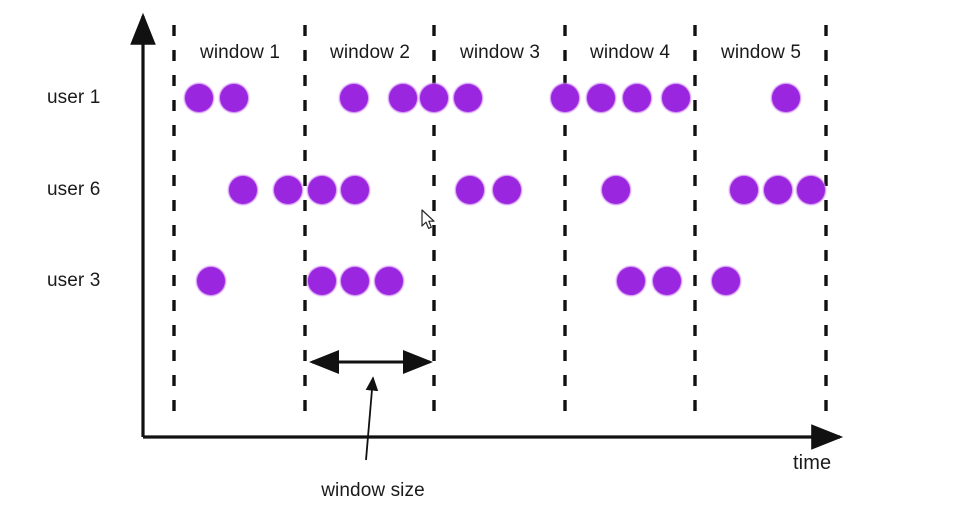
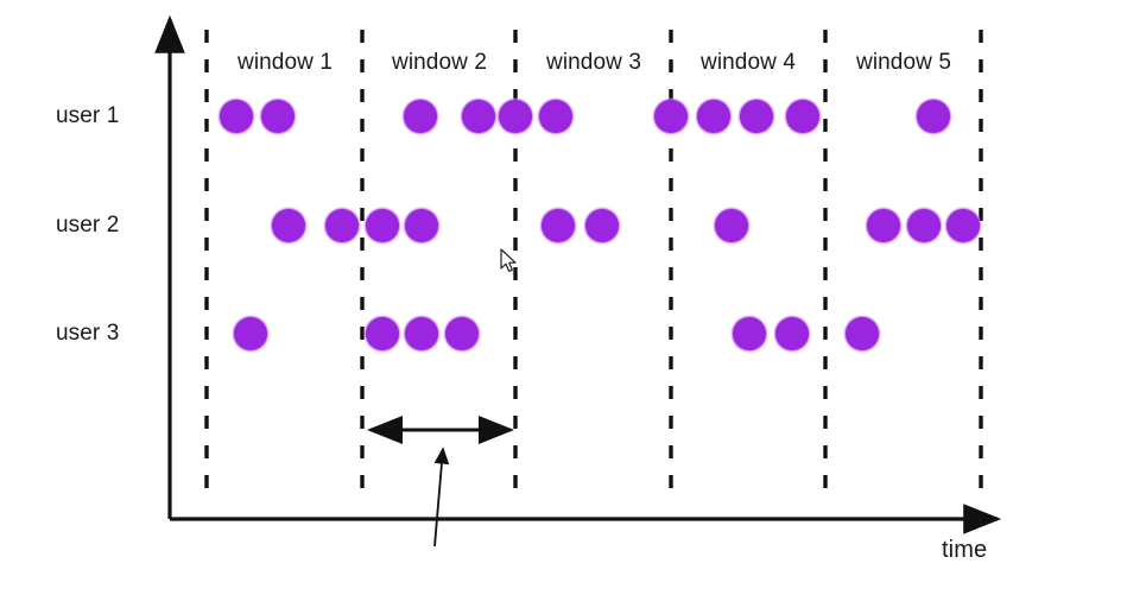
  window 1
  window 2
  window 3
  window 4
  window 5
  user 1
- user 6
+ user 2
  user 3
  time
- window size
